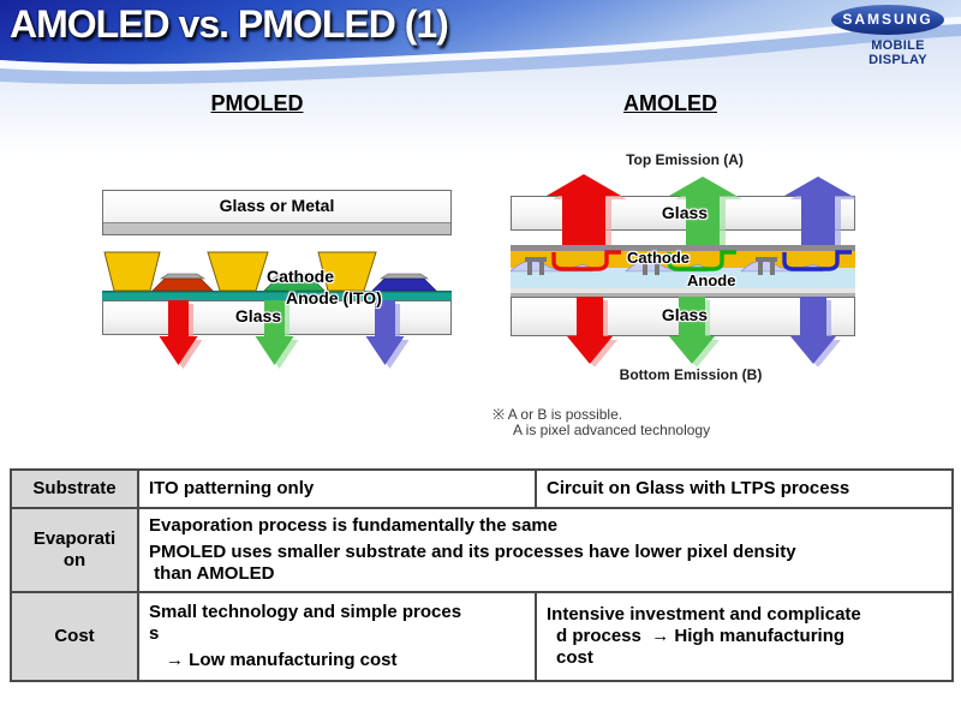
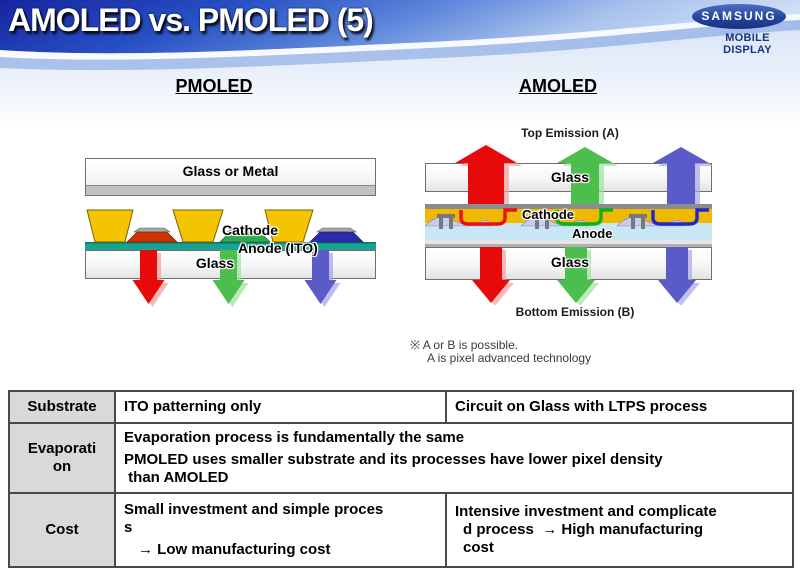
- AMOLED vs. PMOLED (1)
+ AMOLED vs. PMOLED (5)
  SAMSUNG
  MOBILE DISPLAY
  PMOLED
  Glass or Metal
  Glass
  Cathode
  Anode (ITO)
  AMOLED
  Top Emission (A)
  Glass
  Cathode
  Anode
  Glass
  Bottom Emission (B)
  ※ A or B is possible.
  A is pixel advanced technology
  Substrate	ITO patterning only	Circuit on Glass with LTPS process
  Evaporati on	Evaporation process is fundamentally the same PMOLED uses smaller substrate and its processes have lower pixel density than AMOLED
- Cost	Small technology and simple proces s → Low manufacturing cost	Intensive investment and complicate d process → High manufacturing cost
+ Cost	Small investment and simple proces s → Low manufacturing cost	Intensive investment and complicate d process → High manufacturing cost
